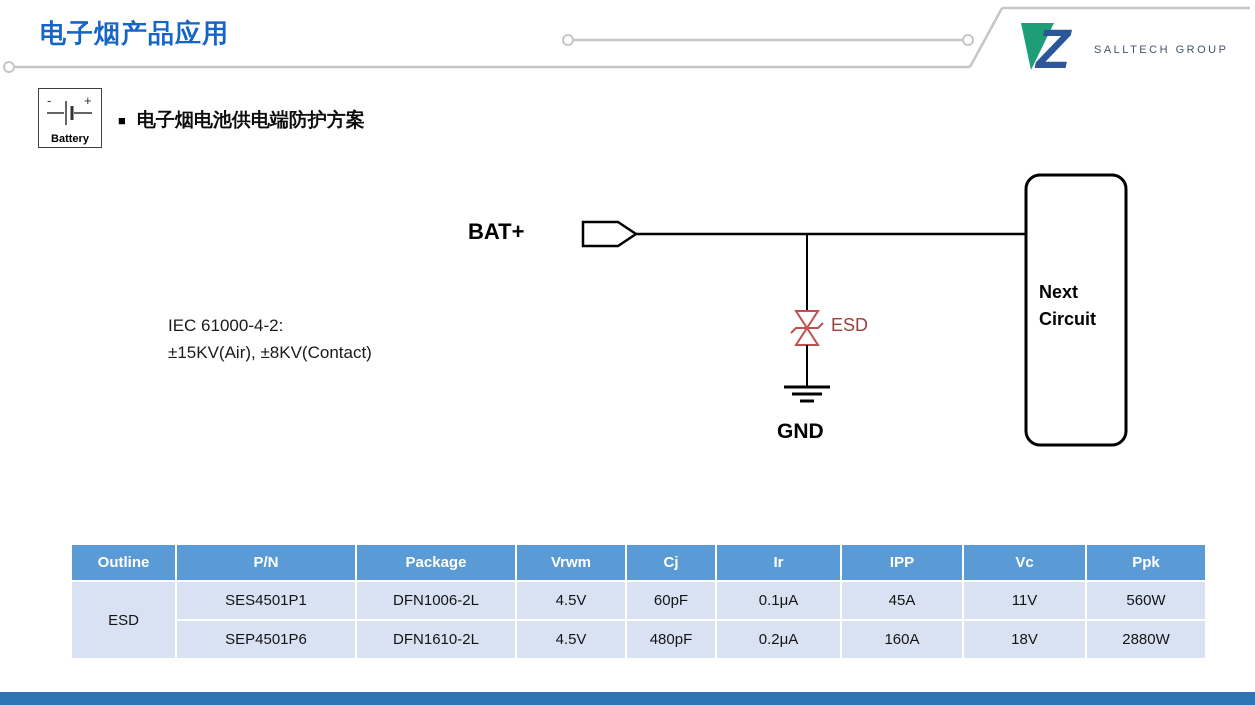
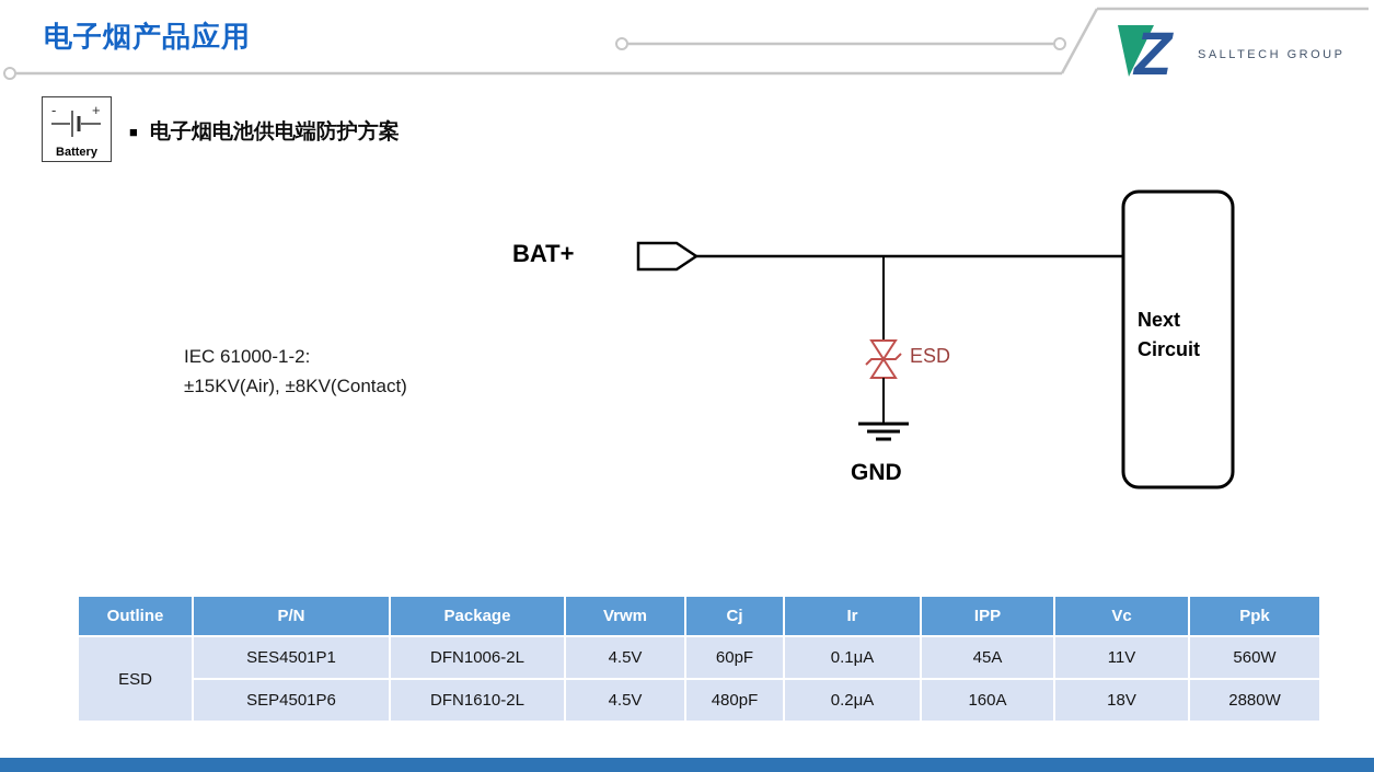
  电子烟产品应用
  Z
  SALLTECH GROUP
  -
  +
  Battery
  ■
  电子烟电池供电端防护方案
  BAT+
  ESD
  GND
  Next
  Circuit
- IEC 61000-4-2:
+ IEC 61000-1-2:
  ±15KV(Air), ±8KV(Contact)
  Outline	P/N	Package	Vrwm	Cj	Ir	IPP	Vc	Ppk
  ESD	SES4501P1	DFN1006-2L	4.5V	60pF	0.1μA	45A	11V	560W
  SEP4501P6	DFN1610-2L	4.5V	480pF	0.2μA	160A	18V	2880W
